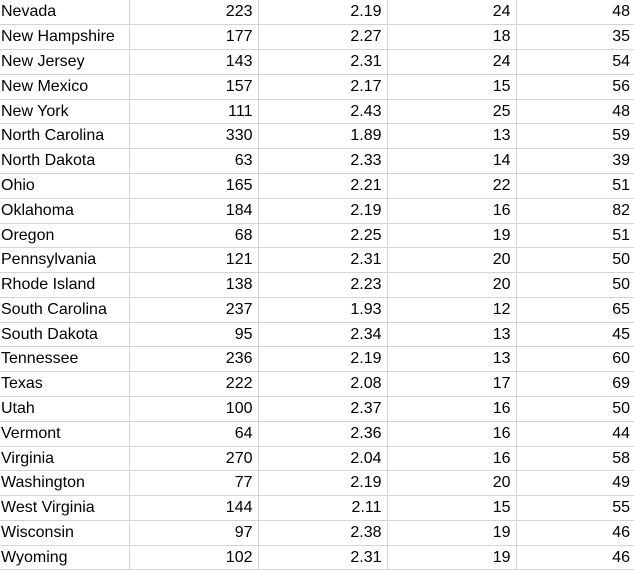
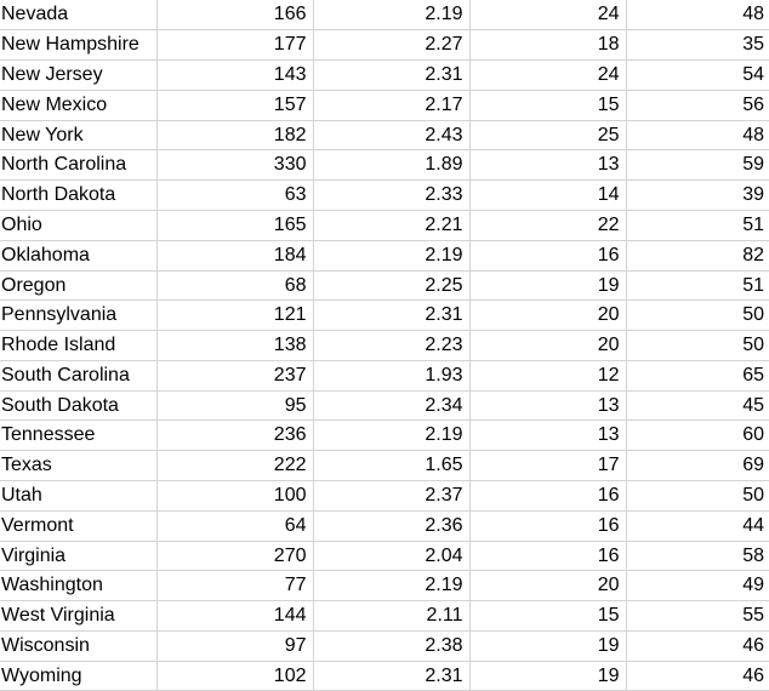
- Nevada	223	2.19	24	48
+ Nevada	166	2.19	24	48
  New Hampshire	177	2.27	18	35
  New Jersey	143	2.31	24	54
  New Mexico	157	2.17	15	56
- New York	111	2.43	25	48
+ New York	182	2.43	25	48
  North Carolina	330	1.89	13	59
  North Dakota	63	2.33	14	39
  Ohio	165	2.21	22	51
  Oklahoma	184	2.19	16	82
  Oregon	68	2.25	19	51
  Pennsylvania	121	2.31	20	50
  Rhode Island	138	2.23	20	50
  South Carolina	237	1.93	12	65
  South Dakota	95	2.34	13	45
  Tennessee	236	2.19	13	60
- Texas	222	2.08	17	69
+ Texas	222	1.65	17	69
  Utah	100	2.37	16	50
  Vermont	64	2.36	16	44
  Virginia	270	2.04	16	58
  Washington	77	2.19	20	49
  West Virginia	144	2.11	15	55
  Wisconsin	97	2.38	19	46
  Wyoming	102	2.31	19	46
